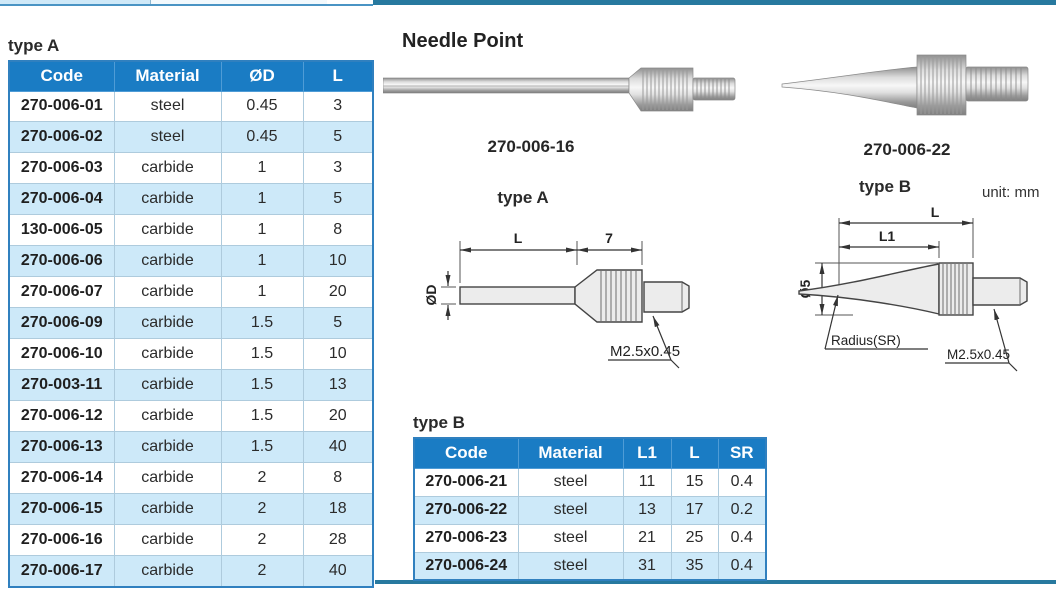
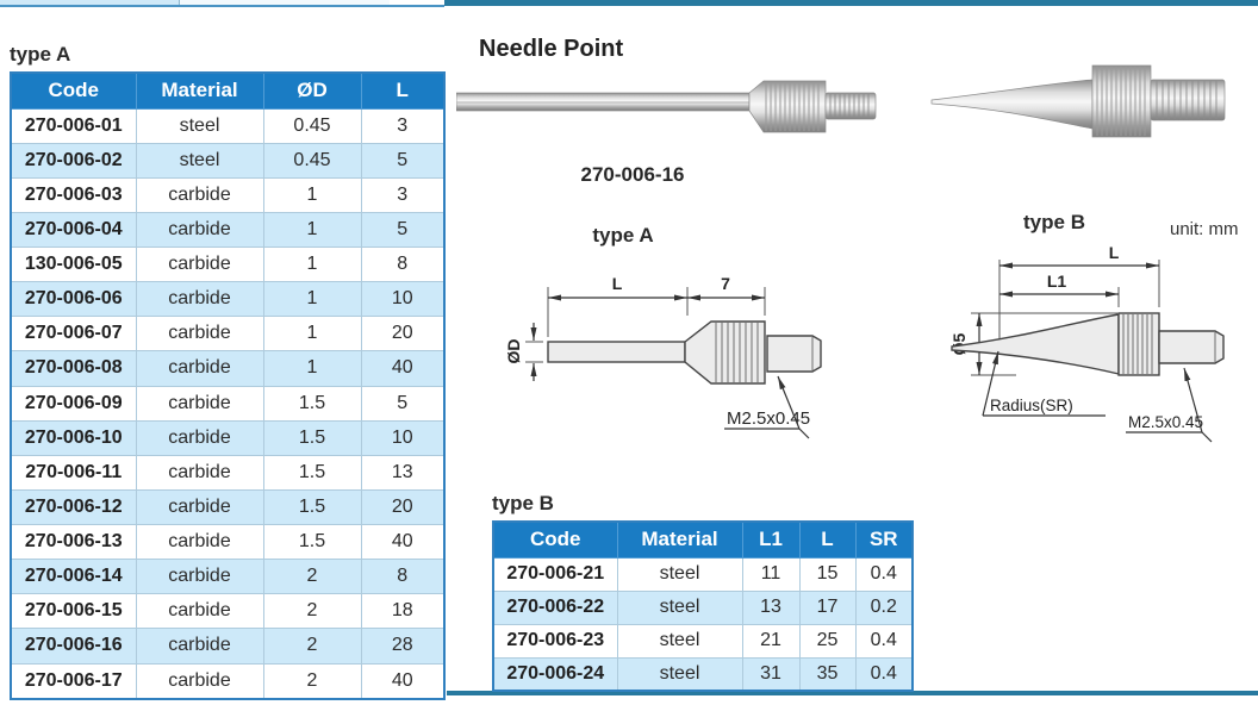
  type A
  Code	Material	ØD	L
  270-006-01	steel	0.45	3
  270-006-02	steel	0.45	5
  270-006-03	carbide	1	3
  270-006-04	carbide	1	5
  130-006-05	carbide	1	8
  270-006-06	carbide	1	10
  270-006-07	carbide	1	20
+ 270-006-08	carbide	1	40
  270-006-09	carbide	1.5	5
  270-006-10	carbide	1.5	10
- 270-003-11	carbide	1.5	13
+ 270-006-11	carbide	1.5	13
  270-006-12	carbide	1.5	20
  270-006-13	carbide	1.5	40
  270-006-14	carbide	2	8
  270-006-15	carbide	2	18
  270-006-16	carbide	2	28
  270-006-17	carbide	2	40
  Needle Point
  270-006-16
- 270-006-22
  type A
  type B
  unit: mm
  L
  7
  M2.5x0.5
  L
  L1
  Radius(SR)
  M2.5x0.4
  type B
  Code	Material	L1	L	SR
  270-006-21	steel	11	15	0.4
  270-006-22	steel	13	17	0.2
  270-006-23	steel	21	25	0.4
  270-006-24	steel	31	35	0.4
